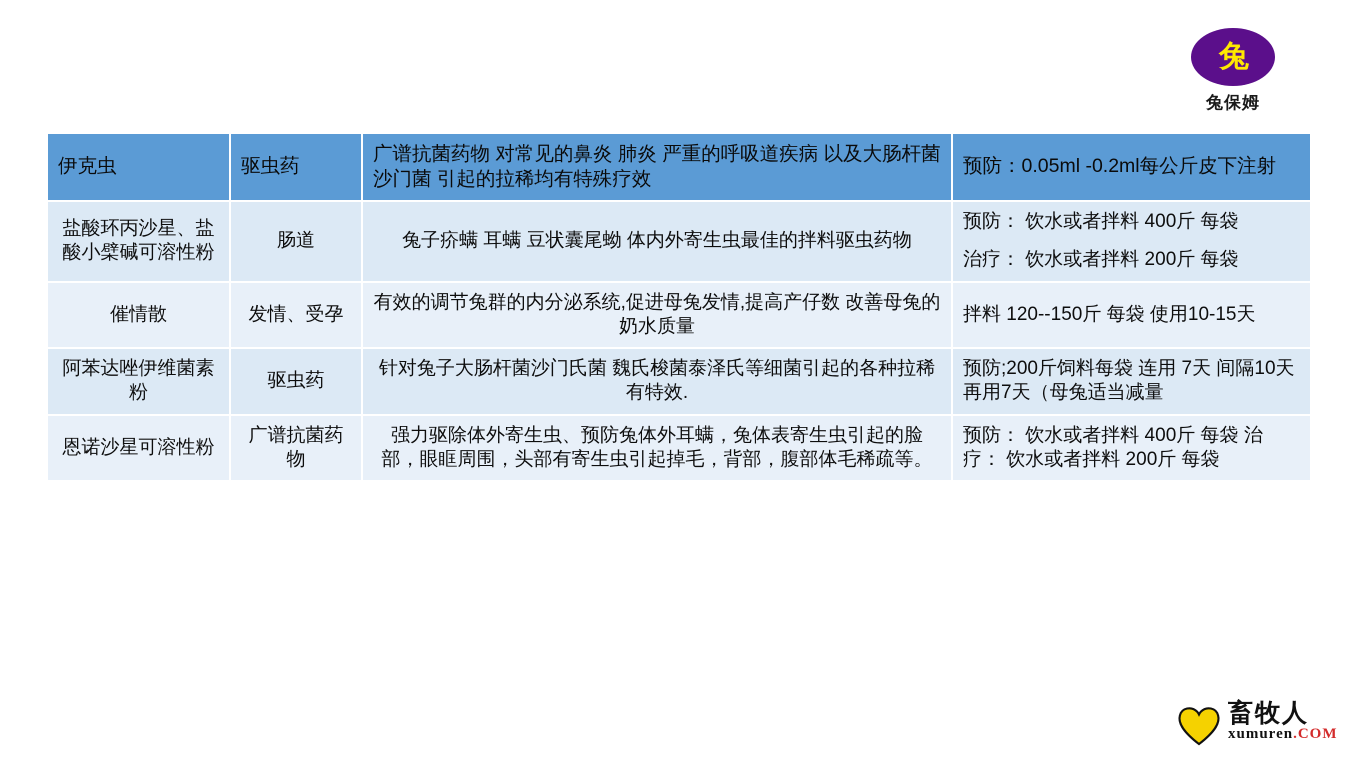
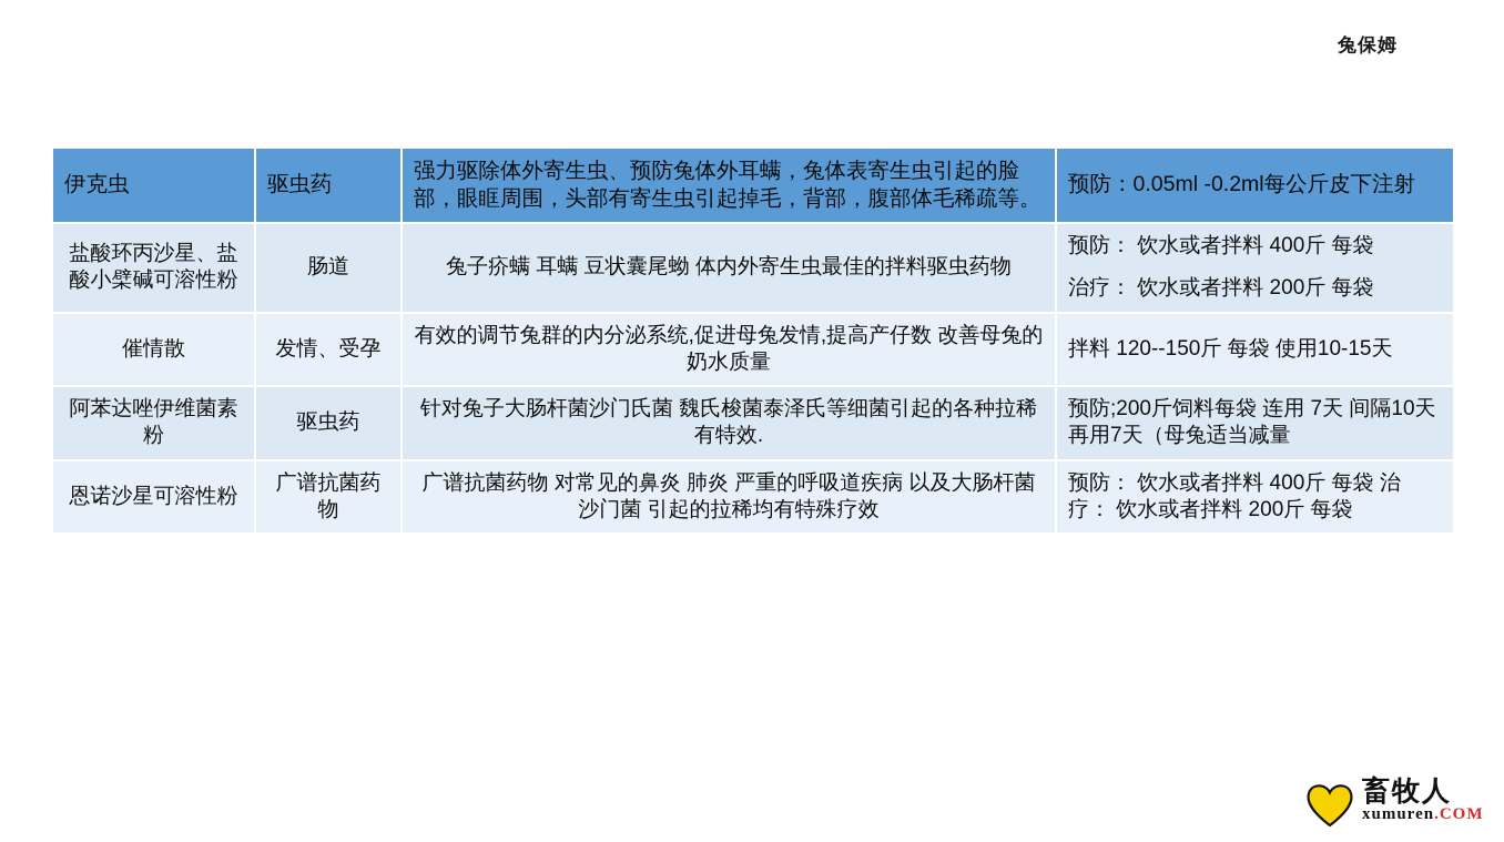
- 兔
  兔保姆
- 伊克虫	驱虫药	广谱抗菌药物 对常见的鼻炎 肺炎 严重的呼吸道疾病 以及大肠杆菌 沙门菌 引起的拉稀均有特殊疗效	预防：0.05ml -0.2ml每公斤皮下注射
+ 伊克虫	驱虫药	强力驱除体外寄生虫、预防兔体外耳螨，兔体表寄生虫引起的脸部，眼眶周围，头部有寄生虫引起掉毛，背部，腹部体毛稀疏等。	预防：0.05ml -0.2ml每公斤皮下注射
  盐酸环丙沙星、盐酸小檗碱可溶性粉	肠道	兔子疥螨 耳螨 豆状囊尾蚴 体内外寄生虫最佳的拌料驱虫药物	预防： 饮水或者拌料 400斤 每袋 治疗： 饮水或者拌料 200斤 每袋
  催情散	发情、受孕	有效的调节兔群的内分泌系统,促进母兔发情,提高产仔数 改善母兔的奶水质量	拌料 120--150斤 每袋 使用10-15天
  阿苯达唑伊维菌素粉	驱虫药	针对兔子大肠杆菌沙门氏菌 魏氏梭菌泰泽氏等细菌引起的各种拉稀有特效.	预防;200斤饲料每袋 连用 7天 间隔10天 再用7天（母兔适当减量
- 恩诺沙星可溶性粉	广谱抗菌药物	强力驱除体外寄生虫、预防兔体外耳螨，兔体表寄生虫引起的脸部，眼眶周围，头部有寄生虫引起掉毛，背部，腹部体毛稀疏等。	预防： 饮水或者拌料 400斤 每袋 治疗： 饮水或者拌料 200斤 每袋
+ 恩诺沙星可溶性粉	广谱抗菌药物	广谱抗菌药物 对常见的鼻炎 肺炎 严重的呼吸道疾病 以及大肠杆菌 沙门菌 引起的拉稀均有特殊疗效	预防： 饮水或者拌料 400斤 每袋 治疗： 饮水或者拌料 200斤 每袋
  畜牧人
  xumuren.COM
